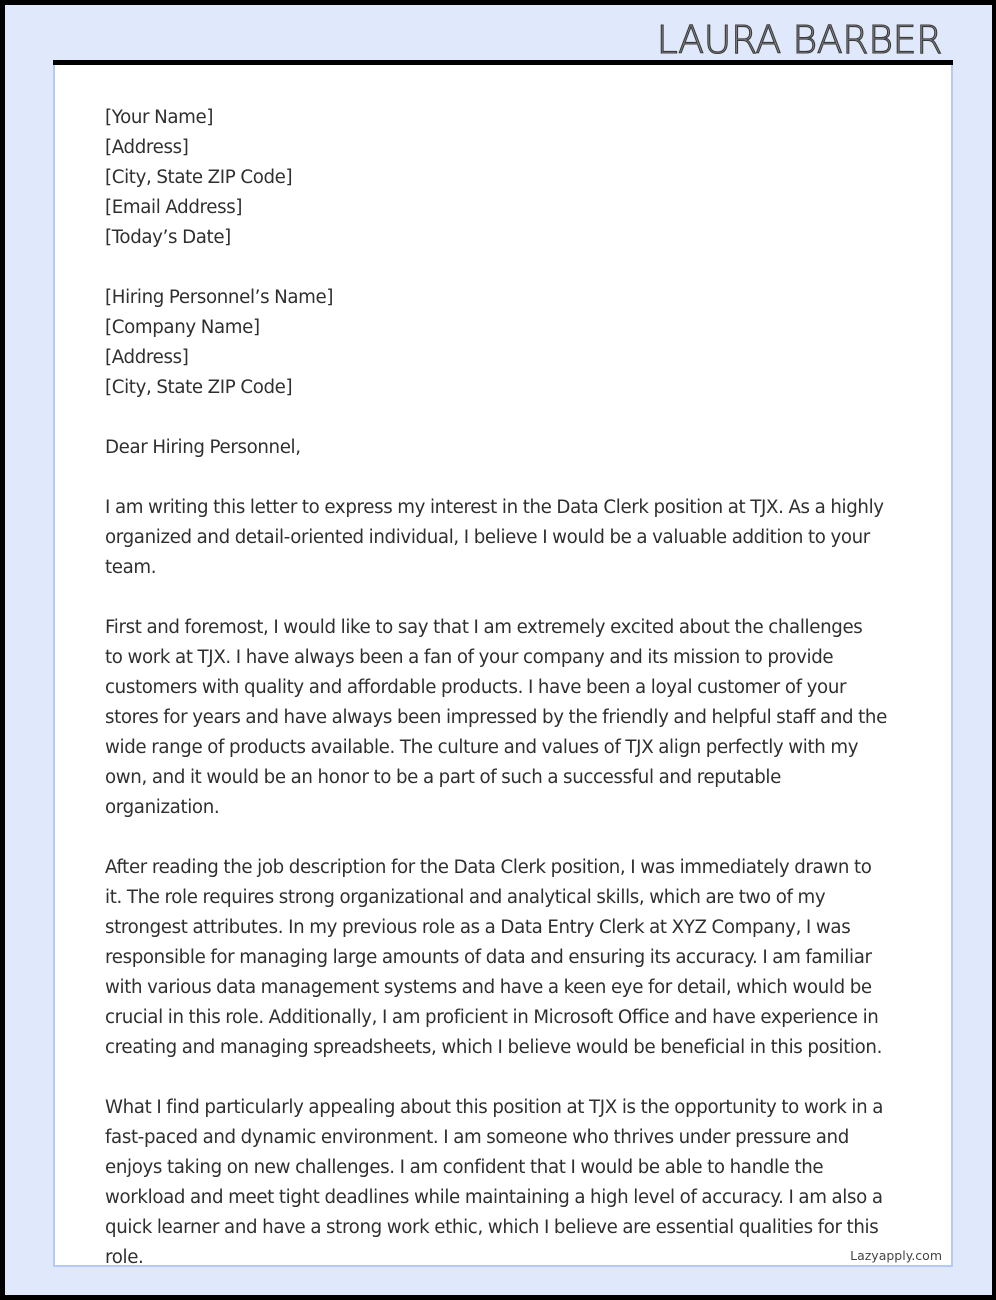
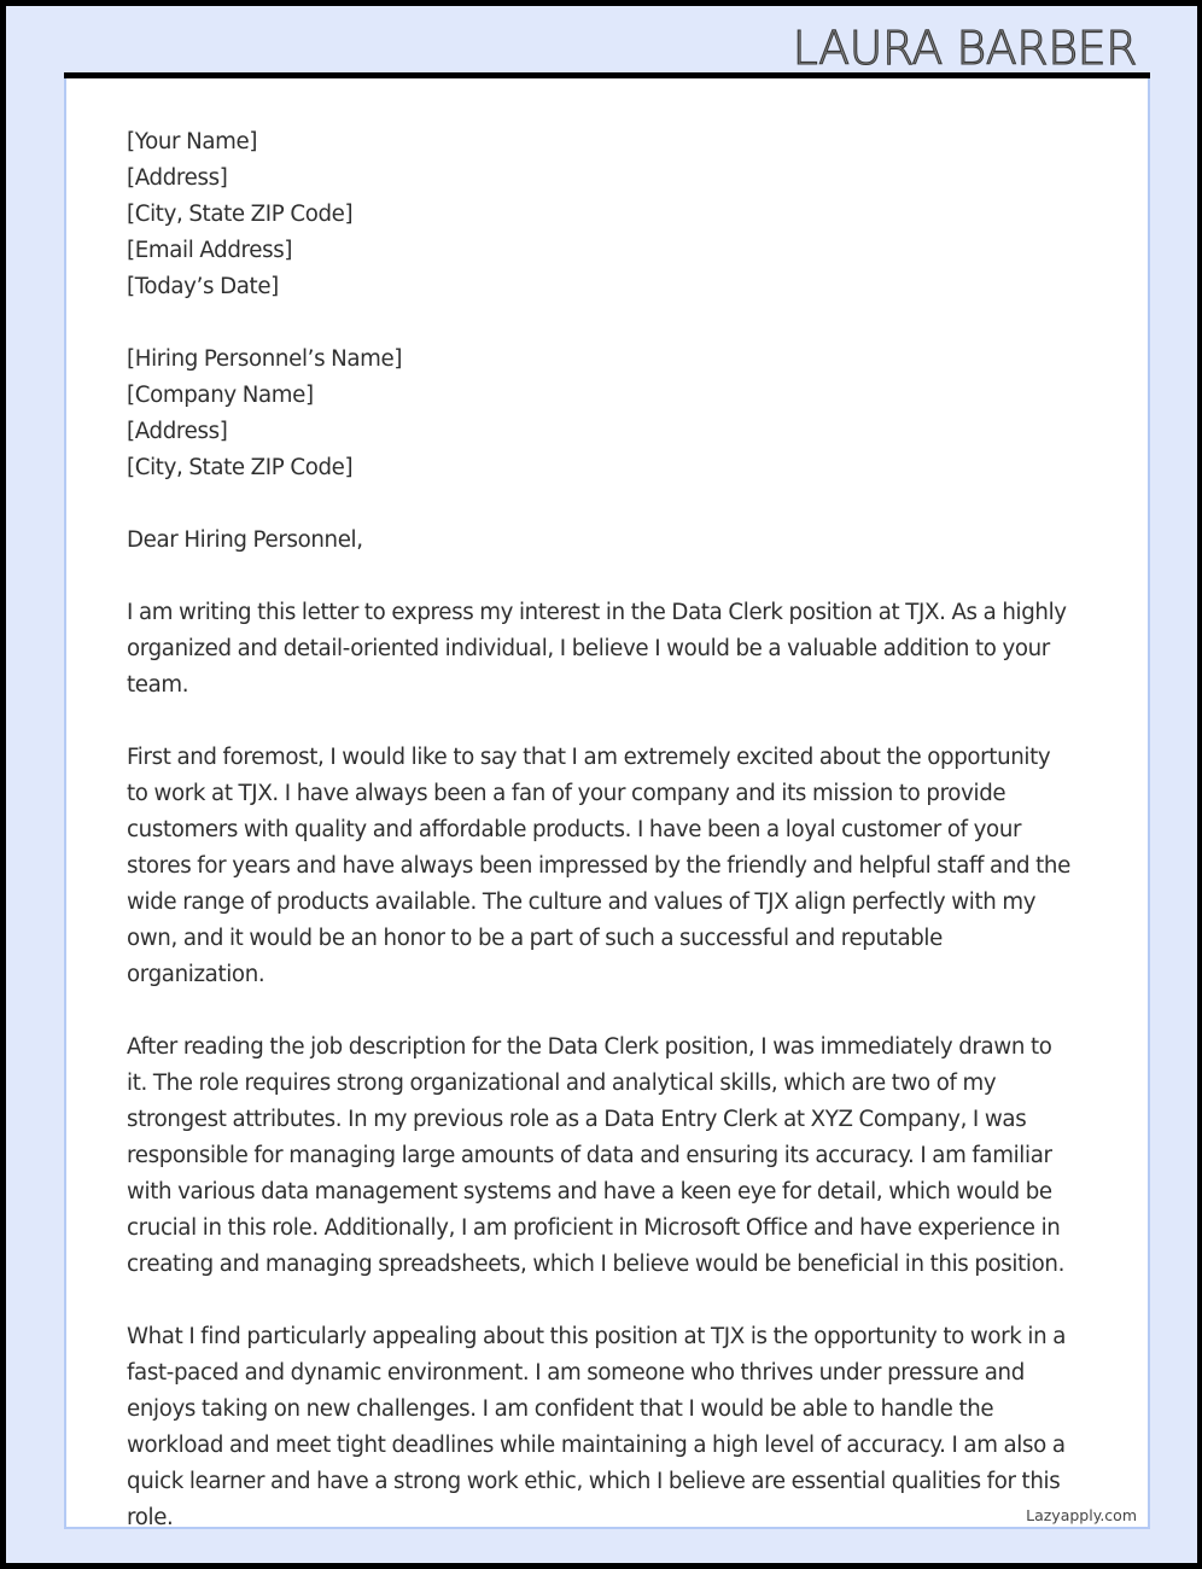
  LAURA BARBER
  [Your Name]
  [Address]
  [City, State ZIP Code]
  [Email Address]
  [Today’s Date]
  [Hiring Personnel’s Name]
  [Company Name]
  [Address]
  [City, State ZIP Code]
  Dear Hiring Personnel,
  I am writing this letter to express my interest in the Data Clerk position at TJX. As a highly
  organized and detail-oriented individual, I believe I would be a valuable addition to your
  team.
- First and foremost, I would like to say that I am extremely excited about the challenges
+ First and foremost, I would like to say that I am extremely excited about the opportunity
  to work at TJX. I have always been a fan of your company and its mission to provide
  customers with quality and affordable products. I have been a loyal customer of your
  stores for years and have always been impressed by the friendly and helpful staff and the
  wide range of products available. The culture and values of TJX align perfectly with my
  own, and it would be an honor to be a part of such a successful and reputable
  organization.
  After reading the job description for the Data Clerk position, I was immediately drawn to
  it. The role requires strong organizational and analytical skills, which are two of my
  strongest attributes. In my previous role as a Data Entry Clerk at XYZ Company, I was
  responsible for managing large amounts of data and ensuring its accuracy. I am familiar
  with various data management systems and have a keen eye for detail, which would be
  crucial in this role. Additionally, I am proficient in Microsoft Office and have experience in
  creating and managing spreadsheets, which I believe would be beneficial in this position.
  What I find particularly appealing about this position at TJX is the opportunity to work in a
  fast-paced and dynamic environment. I am someone who thrives under pressure and
  enjoys taking on new challenges. I am confident that I would be able to handle the
  workload and meet tight deadlines while maintaining a high level of accuracy. I am also a
  quick learner and have a strong work ethic, which I believe are essential qualities for this
  role.
  Lazyapply.com
